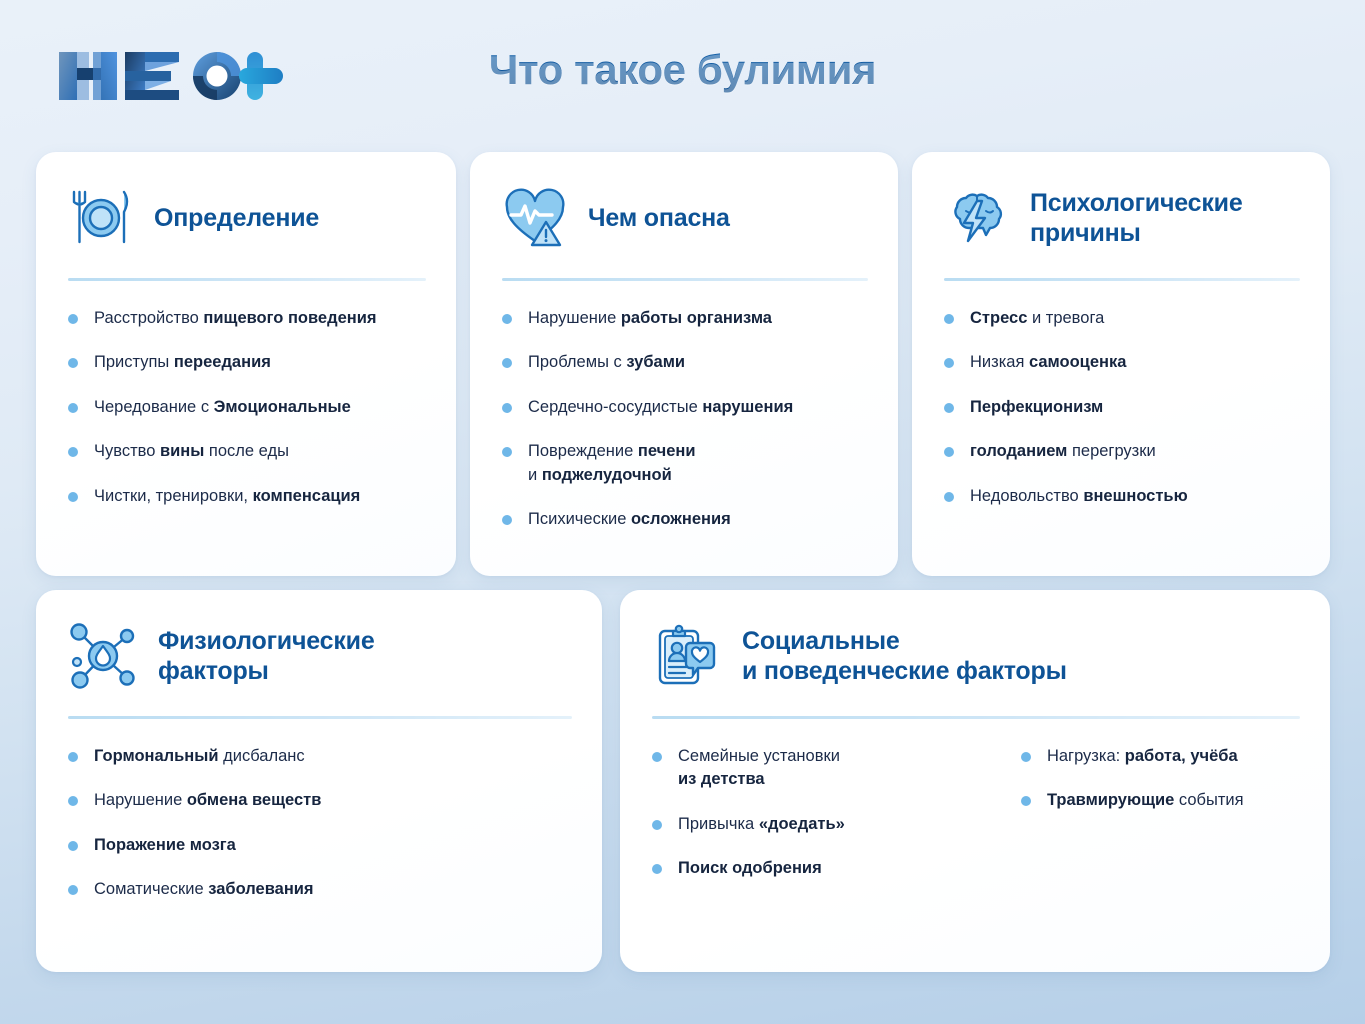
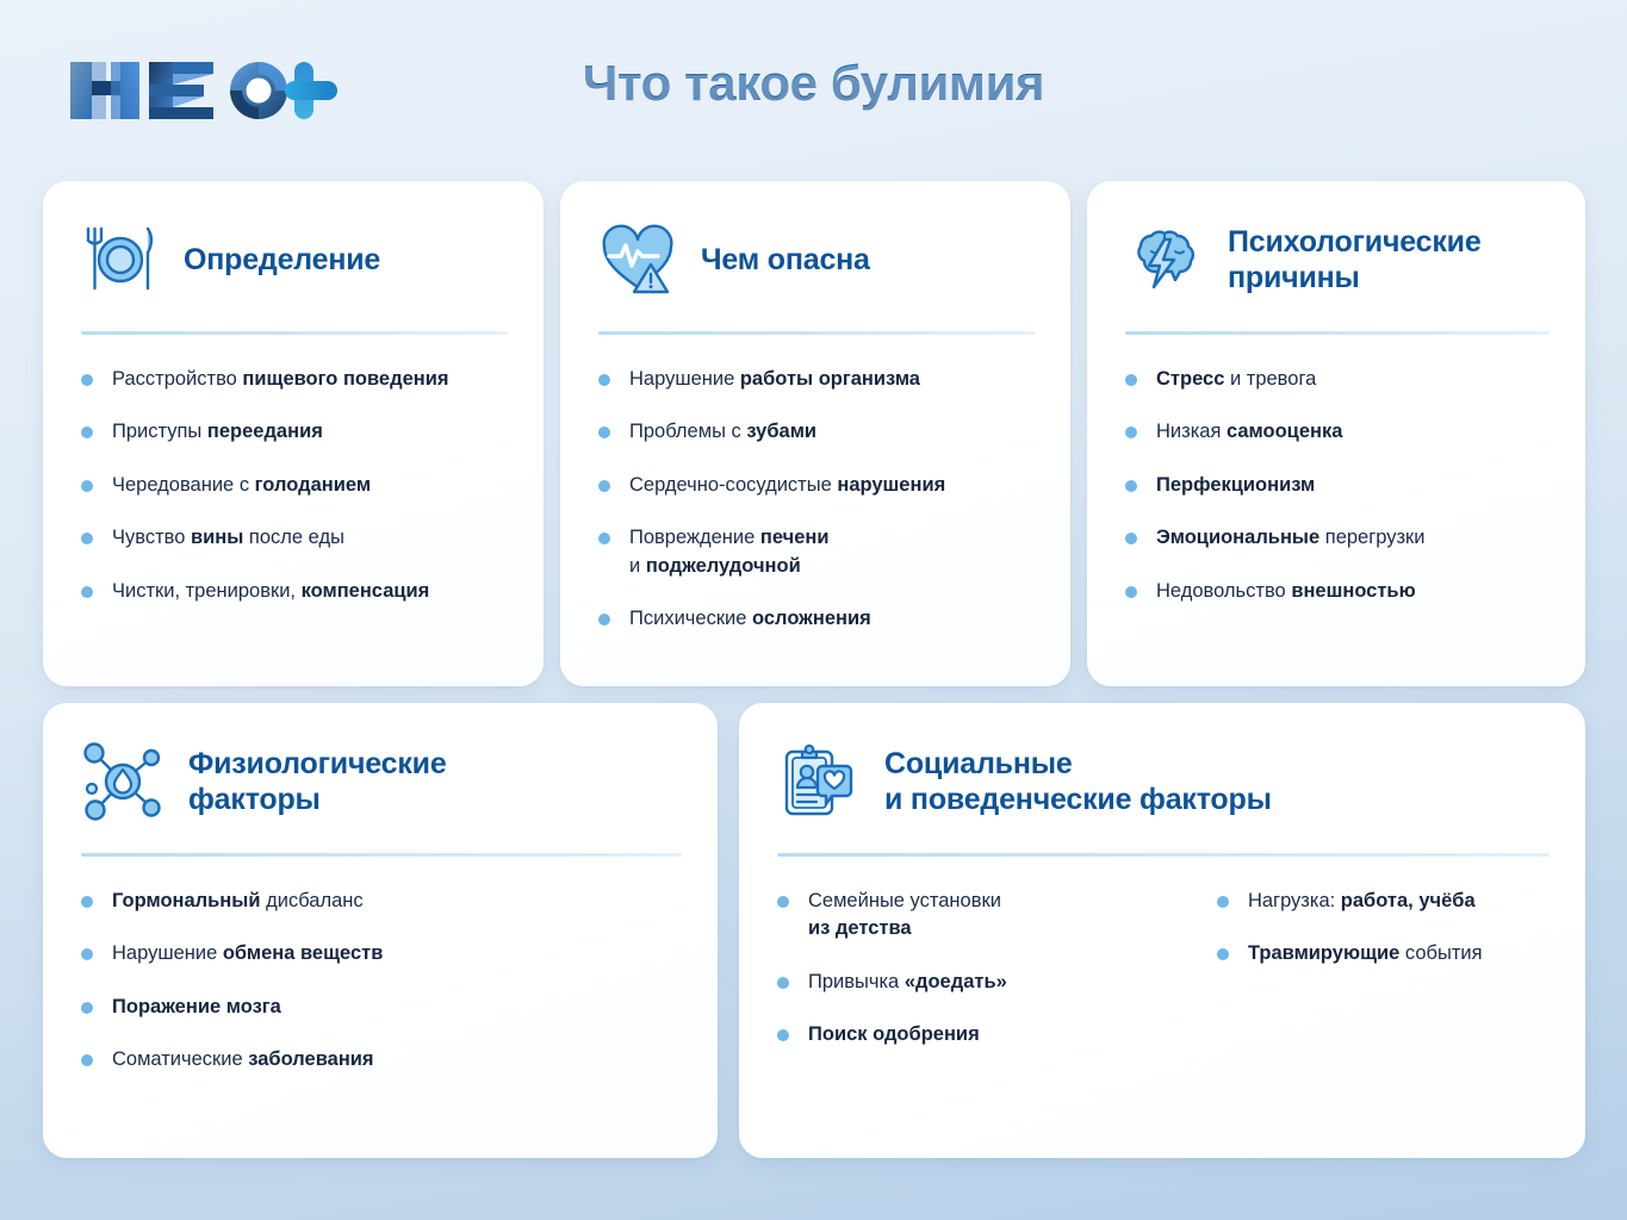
  Что такое булимия
  Определение
  Расстройство пищевого поведения
  Приступы переедания
- Чередование с Эмоциональные
+ Чередование с голоданием
  Чувство вины после еды
  Чистки, тренировки, компенсация
  Чем опасна
  Нарушение работы организма
  Проблемы с зубами
  Сердечно-сосудистые нарушения
  Повреждение печени
  и поджелудочной
  Психические осложнения
  Психологические
  причины
  Стресс и тревога
  Низкая самооценка
  Перфекционизм
- голоданием перегрузки
+ Эмоциональные перегрузки
  Недовольство внешностью
  Физиологические
  факторы
  Гормональный дисбаланс
  Нарушение обмена веществ
  Поражение мозга
  Соматические заболевания
  Социальные
  и поведенческие факторы
  Семейные установки
  из детства
  Привычка «доедать»
  Поиск одобрения
  Нагрузка: работа, учёба
  Травмирующие события
